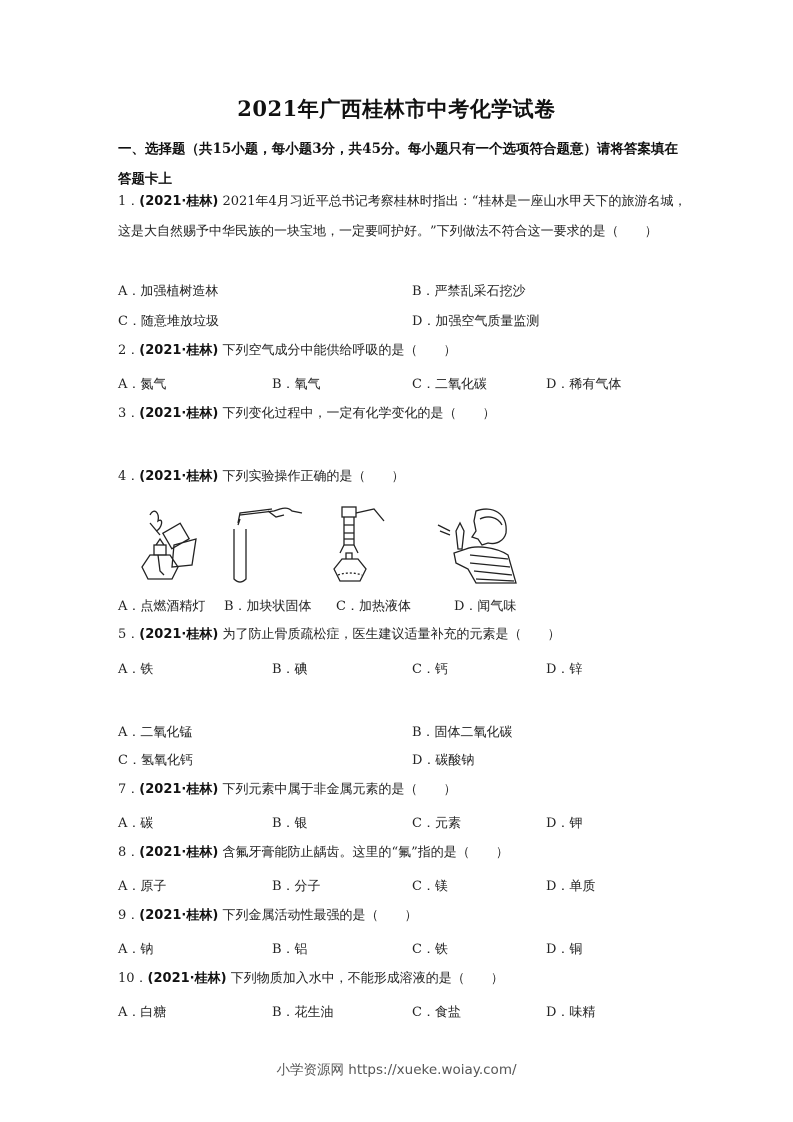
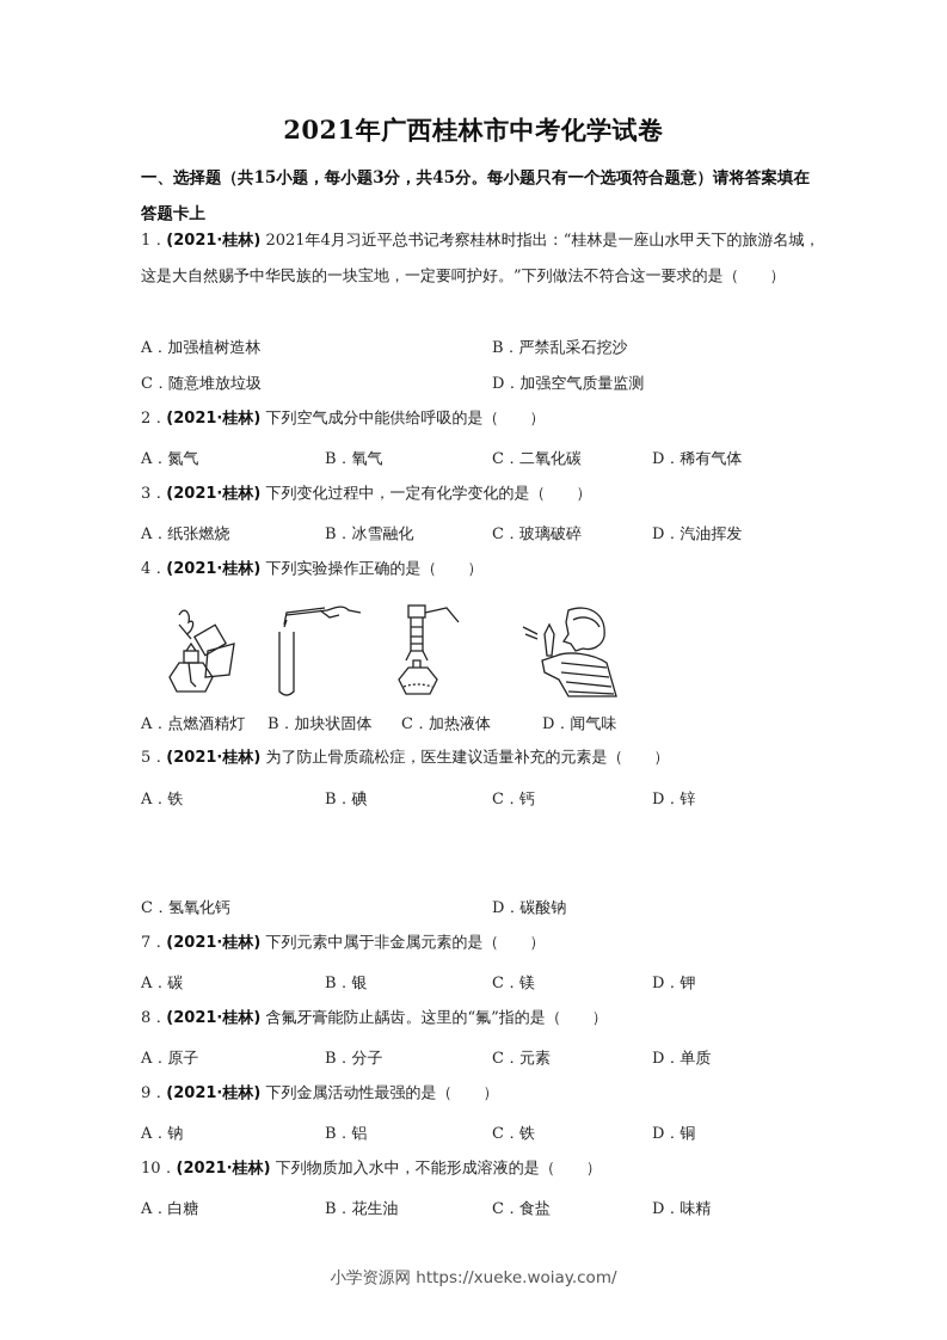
  2021年广西桂林市中考化学试卷
  一、选择题（共15小题，每小题3分，共45分。每小题只有一个选项符合题意）请将答案填在答题卡上
  1．(2021·桂林) 2021年4月习近平总书记考察桂林时指出：“桂林是一座山水甲天下的旅游名城，这是大自然赐予中华民族的一块宝地，一定要呵护好。”下列做法不符合这一要求的是（ ）
  A．加强植树造林
  B．严禁乱采石挖沙
  C．随意堆放垃圾
  D．加强空气质量监测
  2．(2021·桂林) 下列空气成分中能供给呼吸的是（ ）
  A．氮气
  B．氧气
  C．二氧化碳
  D．稀有气体
  3．(2021·桂林) 下列变化过程中，一定有化学变化的是（ ）
+ A．纸张燃烧
+ B．冰雪融化
+ C．玻璃破碎
+ D．汽油挥发
  4．(2021·桂林) 下列实验操作正确的是（ ）
  A．点燃酒精灯
  B．加块状固体
  C．加热液体
  D．闻气味
  5．(2021·桂林) 为了防止骨质疏松症，医生建议适量补充的元素是（ ）
  A．铁
  B．碘
  C．钙
  D．锌
- A．二氧化锰
- B．固体二氧化碳
  C．氢氧化钙
  D．碳酸钠
  7．(2021·桂林) 下列元素中属于非金属元素的是（ ）
  A．碳
  B．银
- C．元素
+ C．镁
  D．钾
  8．(2021·桂林) 含氟牙膏能防止龋齿。这里的“氟”指的是（ ）
  A．原子
  B．分子
- C．镁
+ C．元素
  D．单质
  9．(2021·桂林) 下列金属活动性最强的是（ ）
  A．钠
  B．铝
  C．铁
  D．铜
  10．(2021·桂林) 下列物质加入水中，不能形成溶液的是（ ）
  A．白糖
  B．花生油
  C．食盐
  D．味精
  小学资源网 https://xueke.woiay.com/
